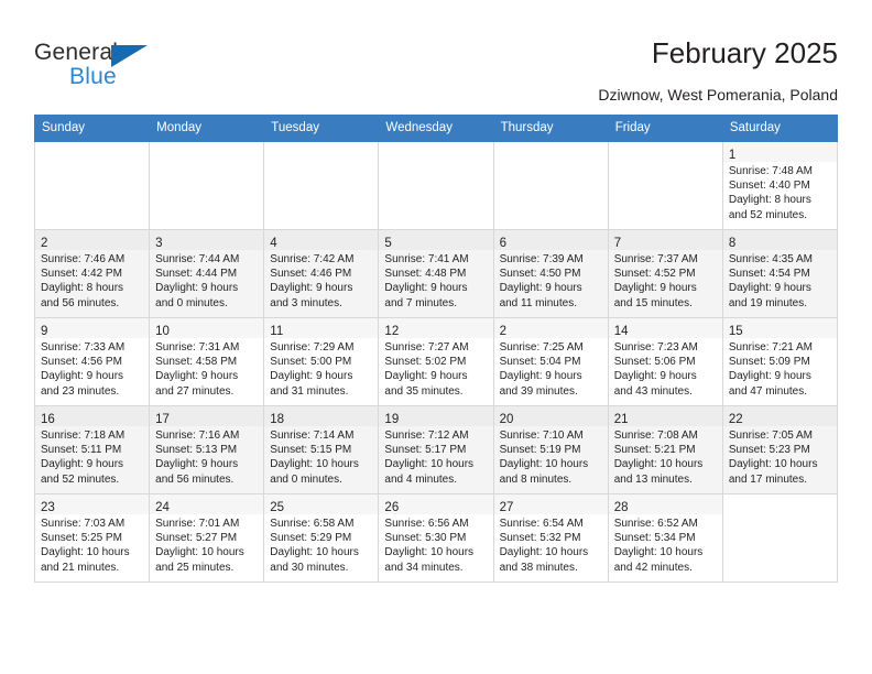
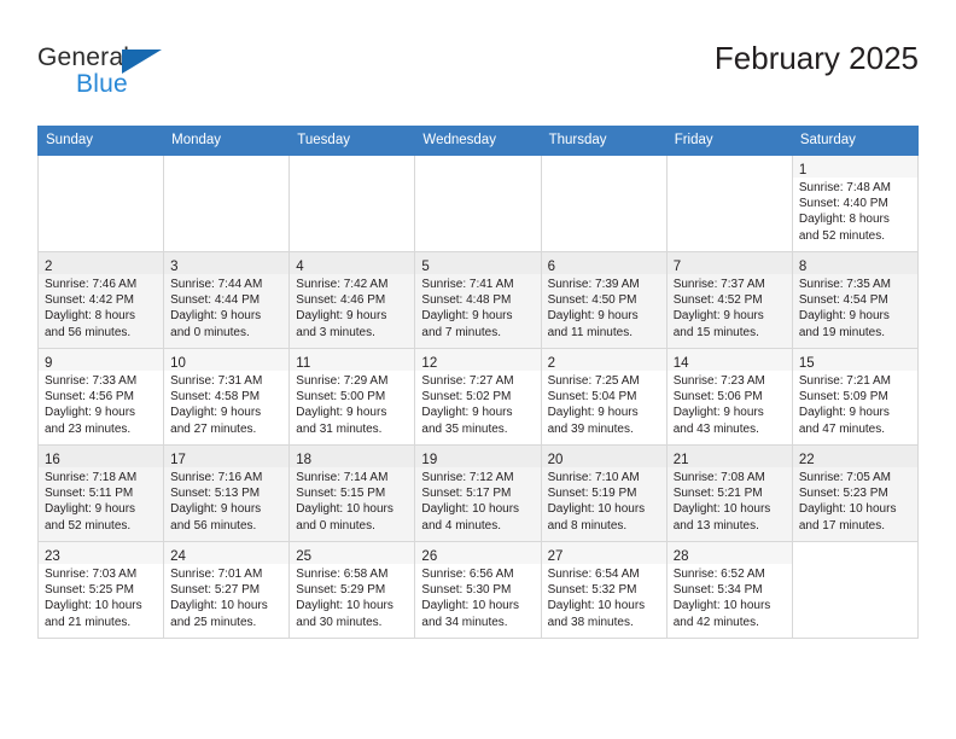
  General
  Blue
  February 2025
- Dziwnow, West Pomerania, Poland
  Sunday	Monday	Tuesday	Wednesday	Thursday	Friday	Saturday
  						1Sunrise: 7:48 AMSunset: 4:40 PMDaylight: 8 hoursand 52 minutes.
- 2Sunrise: 7:46 AMSunset: 4:42 PMDaylight: 8 hoursand 56 minutes.	3Sunrise: 7:44 AMSunset: 4:44 PMDaylight: 9 hoursand 0 minutes.	4Sunrise: 7:42 AMSunset: 4:46 PMDaylight: 9 hoursand 3 minutes.	5Sunrise: 7:41 AMSunset: 4:48 PMDaylight: 9 hoursand 7 minutes.	6Sunrise: 7:39 AMSunset: 4:50 PMDaylight: 9 hoursand 11 minutes.	7Sunrise: 7:37 AMSunset: 4:52 PMDaylight: 9 hoursand 15 minutes.	8Sunrise: 4:35 AMSunset: 4:54 PMDaylight: 9 hoursand 19 minutes.
+ 2Sunrise: 7:46 AMSunset: 4:42 PMDaylight: 8 hoursand 56 minutes.	3Sunrise: 7:44 AMSunset: 4:44 PMDaylight: 9 hoursand 0 minutes.	4Sunrise: 7:42 AMSunset: 4:46 PMDaylight: 9 hoursand 3 minutes.	5Sunrise: 7:41 AMSunset: 4:48 PMDaylight: 9 hoursand 7 minutes.	6Sunrise: 7:39 AMSunset: 4:50 PMDaylight: 9 hoursand 11 minutes.	7Sunrise: 7:37 AMSunset: 4:52 PMDaylight: 9 hoursand 15 minutes.	8Sunrise: 7:35 AMSunset: 4:54 PMDaylight: 9 hoursand 19 minutes.
  9Sunrise: 7:33 AMSunset: 4:56 PMDaylight: 9 hoursand 23 minutes.	10Sunrise: 7:31 AMSunset: 4:58 PMDaylight: 9 hoursand 27 minutes.	11Sunrise: 7:29 AMSunset: 5:00 PMDaylight: 9 hoursand 31 minutes.	12Sunrise: 7:27 AMSunset: 5:02 PMDaylight: 9 hoursand 35 minutes.	2Sunrise: 7:25 AMSunset: 5:04 PMDaylight: 9 hoursand 39 minutes.	14Sunrise: 7:23 AMSunset: 5:06 PMDaylight: 9 hoursand 43 minutes.	15Sunrise: 7:21 AMSunset: 5:09 PMDaylight: 9 hoursand 47 minutes.
  16Sunrise: 7:18 AMSunset: 5:11 PMDaylight: 9 hoursand 52 minutes.	17Sunrise: 7:16 AMSunset: 5:13 PMDaylight: 9 hoursand 56 minutes.	18Sunrise: 7:14 AMSunset: 5:15 PMDaylight: 10 hoursand 0 minutes.	19Sunrise: 7:12 AMSunset: 5:17 PMDaylight: 10 hoursand 4 minutes.	20Sunrise: 7:10 AMSunset: 5:19 PMDaylight: 10 hoursand 8 minutes.	21Sunrise: 7:08 AMSunset: 5:21 PMDaylight: 10 hoursand 13 minutes.	22Sunrise: 7:05 AMSunset: 5:23 PMDaylight: 10 hoursand 17 minutes.
  23Sunrise: 7:03 AMSunset: 5:25 PMDaylight: 10 hoursand 21 minutes.	24Sunrise: 7:01 AMSunset: 5:27 PMDaylight: 10 hoursand 25 minutes.	25Sunrise: 6:58 AMSunset: 5:29 PMDaylight: 10 hoursand 30 minutes.	26Sunrise: 6:56 AMSunset: 5:30 PMDaylight: 10 hoursand 34 minutes.	27Sunrise: 6:54 AMSunset: 5:32 PMDaylight: 10 hoursand 38 minutes.	28Sunrise: 6:52 AMSunset: 5:34 PMDaylight: 10 hoursand 42 minutes.
